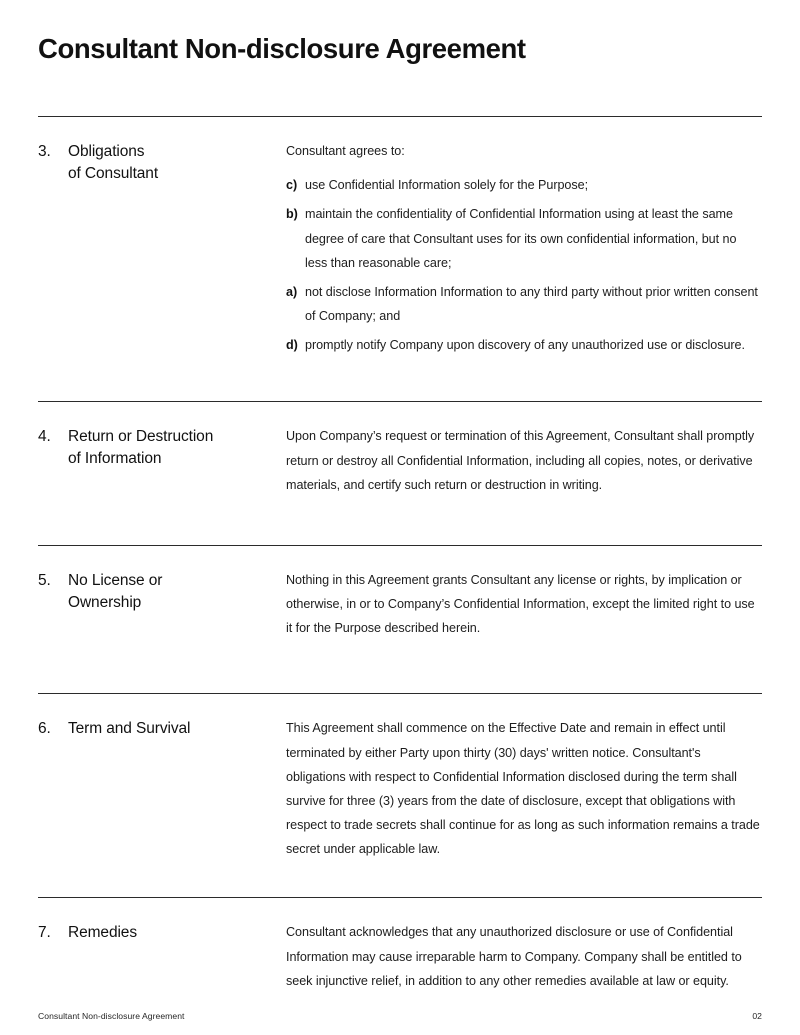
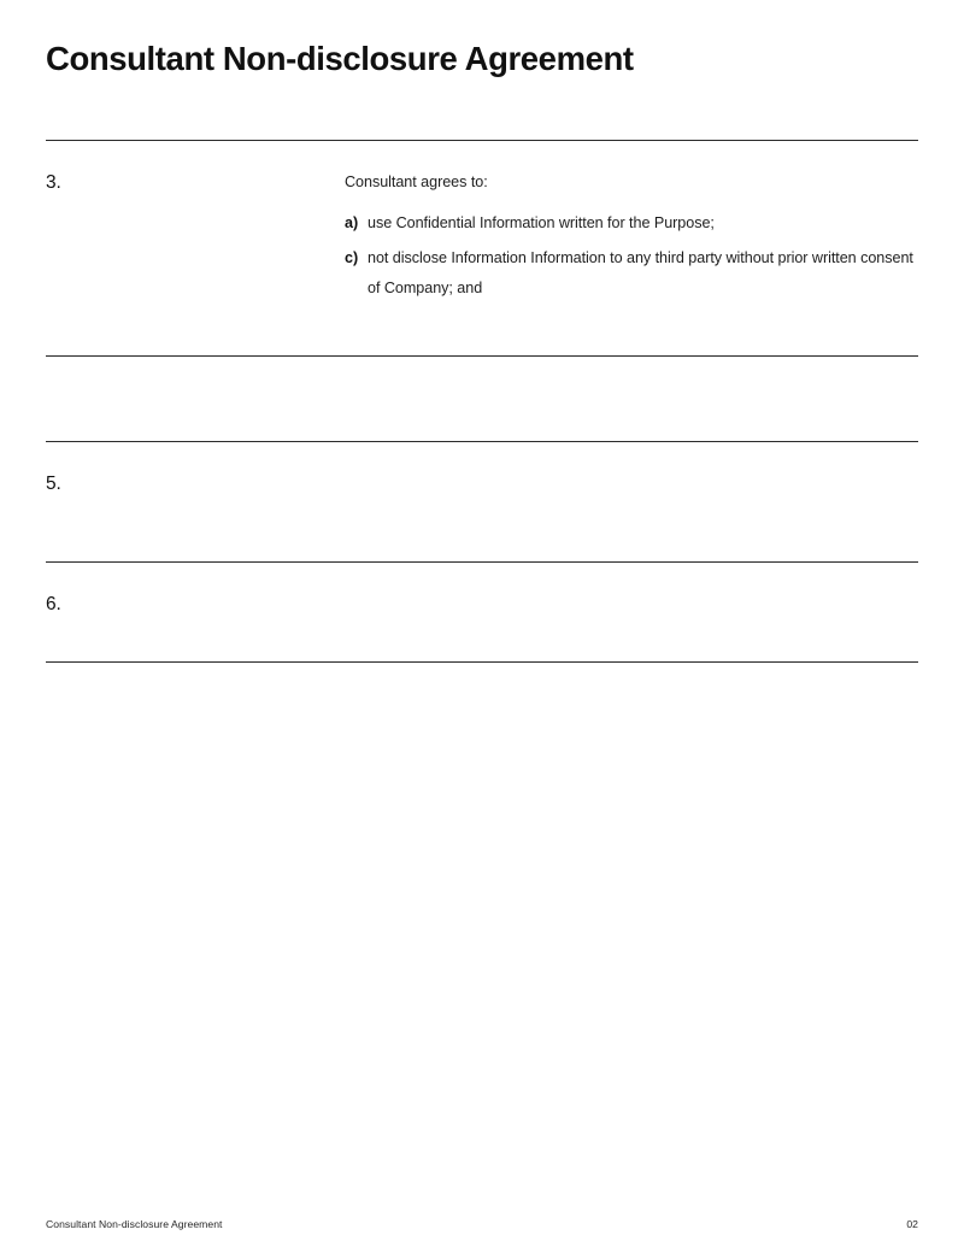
  Consultant Non-disclosure Agreement
  3.
- Obligations
- of Consultant
  Consultant agrees to:
- c)
+ a)
- use Confidential Information solely for the Purpose;
+ use Confidential Information written for the Purpose;
- b)
- maintain the confidentiality of Confidential Information using at least the same degree of care that Consultant uses for its own confidential information, but no less than reasonable care;
- a)
+ c)
  not disclose Information Information to any third party without prior written consent of Company; and
- d)
- promptly notify Company upon discovery of any unauthorized use or disclosure.
- 4.
- Return or Destruction
- of Information
- Upon Company’s request or termination of this Agreement, Consultant shall promptly return or destroy all Confidential Information, including all copies, notes, or derivative materials, and certify such return or destruction in writing.
  5.
- No License or
- Ownership
- Nothing in this Agreement grants Consultant any license or rights, by implication or otherwise, in or to Company’s Confidential Information, except the limited right to use it for the Purpose described herein.
  6.
- Term and Survival
- This Agreement shall commence on the Effective Date and remain in effect until terminated by either Party upon thirty (30) days' written notice. Consultant's obligations with respect to Confidential Information disclosed during the term shall survive for three (3) years from the date of disclosure, except that obligations with respect to trade secrets shall continue for as long as such information remains a trade secret under applicable law.
- 7.
- Remedies
- Consultant acknowledges that any unauthorized disclosure or use of Confidential Information may cause irreparable harm to Company. Company shall be entitled to seek injunctive relief, in addition to any other remedies available at law or equity.
  Consultant Non-disclosure Agreement
  02
